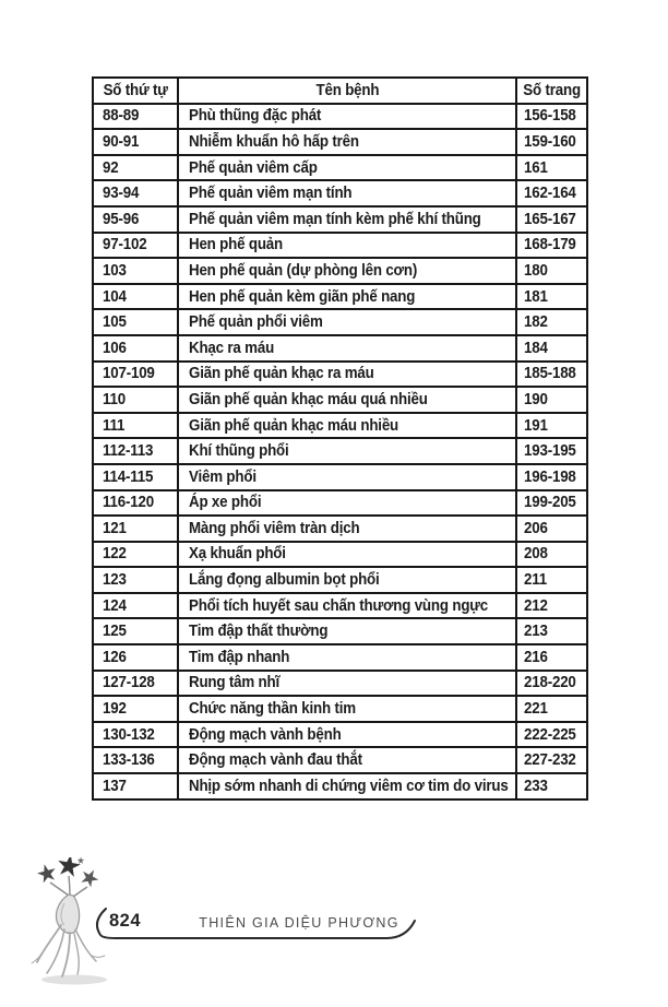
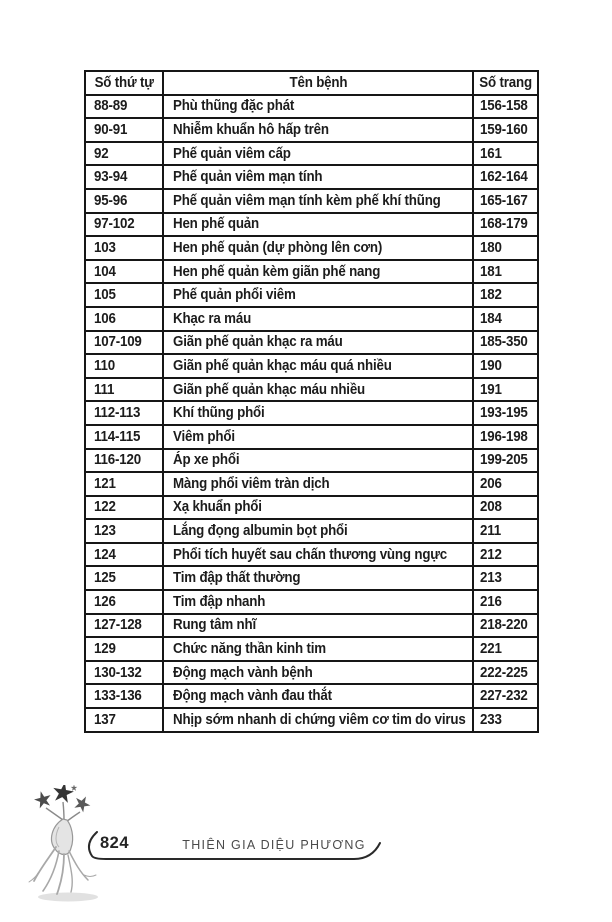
  Số thứ tự	Tên bệnh	Số trang
  88-89	Phù thũng đặc phát	156-158
  90-91	Nhiễm khuẩn hô hấp trên	159-160
  92	Phế quản viêm cấp	161
  93-94	Phế quản viêm mạn tính	162-164
  95-96	Phế quản viêm mạn tính kèm phế khí thũng	165-167
  97-102	Hen phế quản	168-179
  103	Hen phế quản (dự phòng lên cơn)	180
  104	Hen phế quản kèm giãn phế nang	181
  105	Phế quản phổi viêm	182
  106	Khạc ra máu	184
- 107-109	Giãn phế quản khạc ra máu	185-188
+ 107-109	Giãn phế quản khạc ra máu	185-350
  110	Giãn phế quản khạc máu quá nhiều	190
  111	Giãn phế quản khạc máu nhiều	191
  112-113	Khí thũng phổi	193-195
  114-115	Viêm phổi	196-198
  116-120	Áp xe phổi	199-205
  121	Màng phổi viêm tràn dịch	206
  122	Xạ khuẩn phổi	208
  123	Lắng đọng albumin bọt phổi	211
  124	Phổi tích huyết sau chấn thương vùng ngực	212
  125	Tim đập thất thường	213
  126	Tim đập nhanh	216
  127-128	Rung tâm nhĩ	218-220
- 192	Chức năng thần kinh tim	221
+ 129	Chức năng thần kinh tim	221
  130-132	Động mạch vành bệnh	222-225
  133-136	Động mạch vành đau thắt	227-232
  137	Nhịp sớm nhanh di chứng viêm cơ tim do virus	233
  824
  THIÊN GIA DIỆU PHƯƠNG
